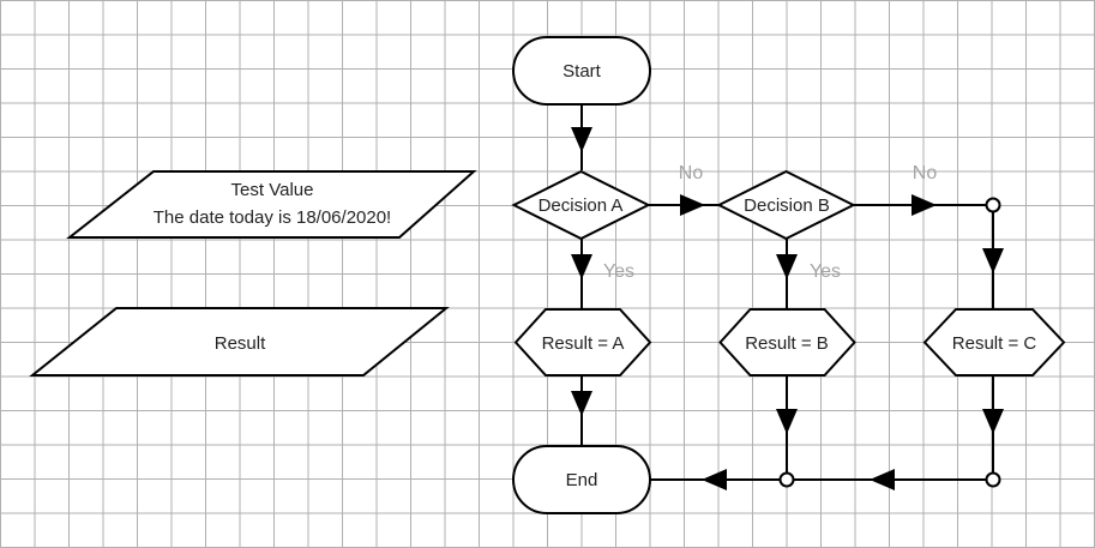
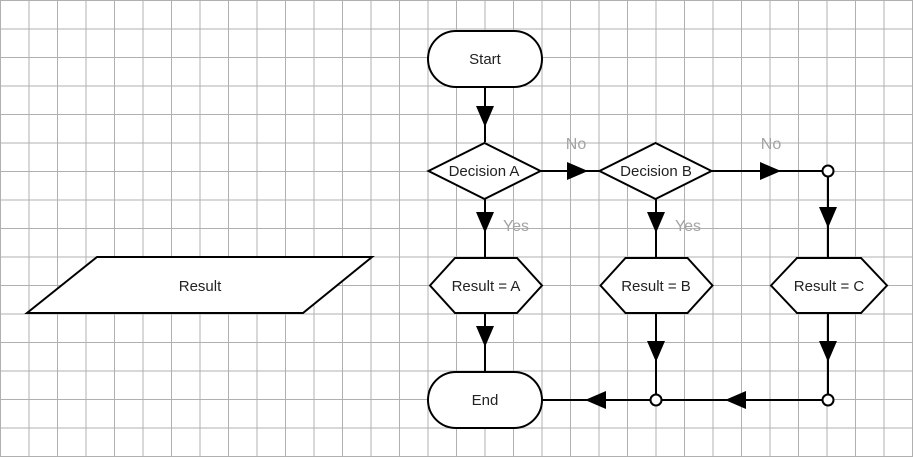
  No
  No
  Yes
  Yes
  Start
  Decision A
  Decision B
  Result = A
  Result = B
  Result = C
  End
- Test Value
- The date today is 18/06/2020!
  Result
